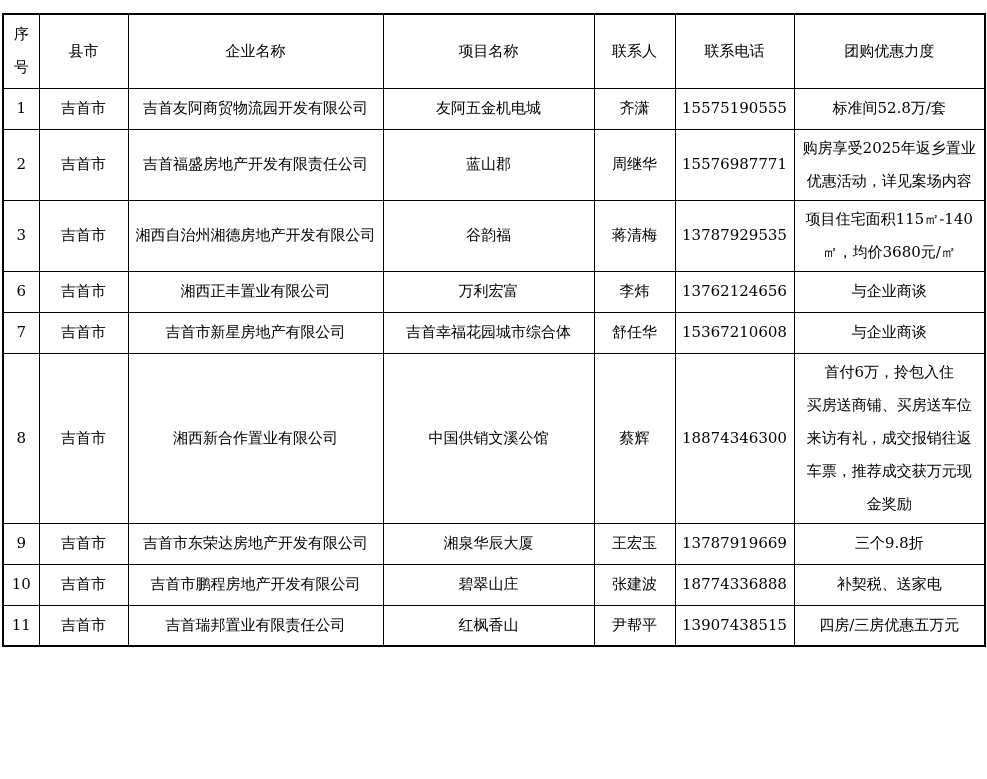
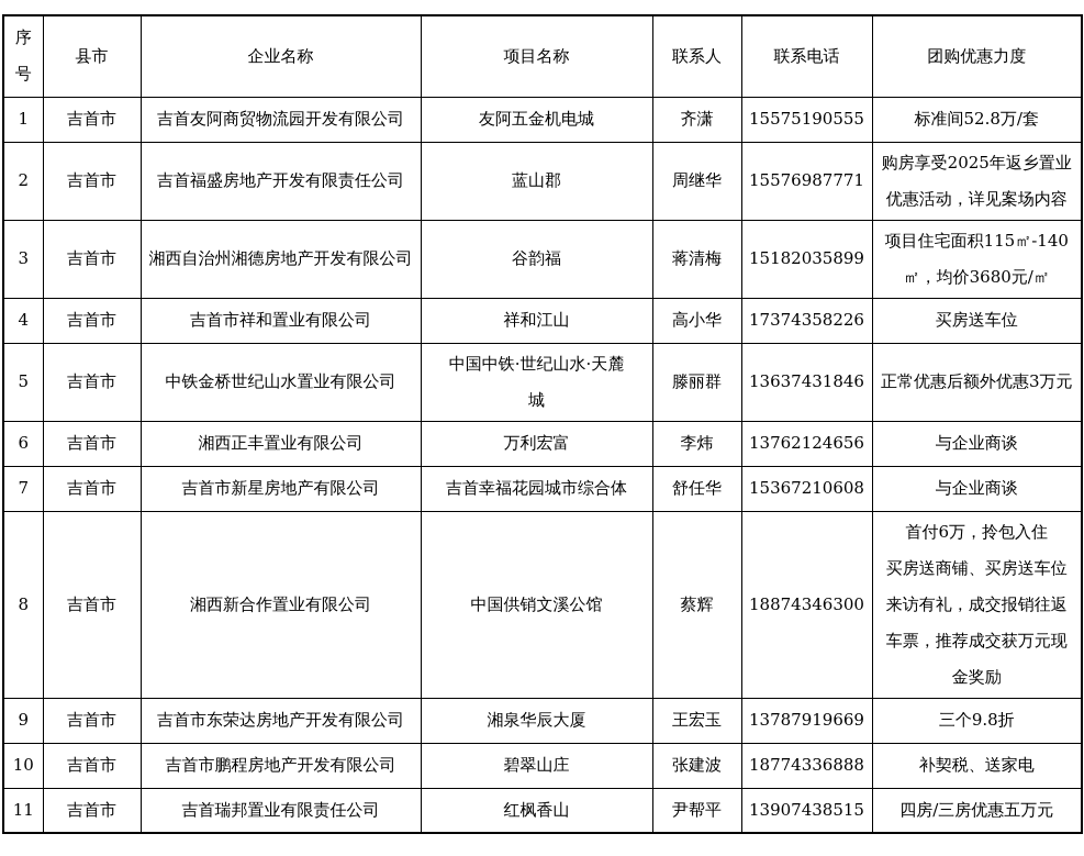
  序号	县市	企业名称	项目名称	联系人	联系电话	团购优惠力度
  1	吉首市	吉首友阿商贸物流园开发有限公司	友阿五金机电城	齐潇	15575190555	标准间52.8万/套
  2	吉首市	吉首福盛房地产开发有限责任公司	蓝山郡	周继华	15576987771	购房享受2025年返乡置业 优惠活动，详见案场内容
- 3	吉首市	湘西自治州湘德房地产开发有限公司	谷韵福	蒋清梅	13787929535	项目住宅面积115㎡-140 ㎡，均价3680元/㎡
+ 3	吉首市	湘西自治州湘德房地产开发有限公司	谷韵福	蒋清梅	15182035899	项目住宅面积115㎡-140 ㎡，均价3680元/㎡
+ 4	吉首市	吉首市祥和置业有限公司	祥和江山	高小华	17374358226	买房送车位
+ 5	吉首市	中铁金桥世纪山水置业有限公司	中国中铁·世纪山水·天麓 城	滕丽群	13637431846	正常优惠后额外优惠3万元
  6	吉首市	湘西正丰置业有限公司	万利宏富	李炜	13762124656	与企业商谈
  7	吉首市	吉首市新星房地产有限公司	吉首幸福花园城市综合体	舒任华	15367210608	与企业商谈
  8	吉首市	湘西新合作置业有限公司	中国供销文溪公馆	蔡辉	18874346300	首付6万，拎包入住 买房送商铺、买房送车位 来访有礼，成交报销往返 车票，推荐成交获万元现 金奖励
  9	吉首市	吉首市东荣达房地产开发有限公司	湘泉华辰大厦	王宏玉	13787919669	三个9.8折
  10	吉首市	吉首市鹏程房地产开发有限公司	碧翠山庄	张建波	18774336888	补契税、送家电
  11	吉首市	吉首瑞邦置业有限责任公司	红枫香山	尹帮平	13907438515	四房/三房优惠五万元
